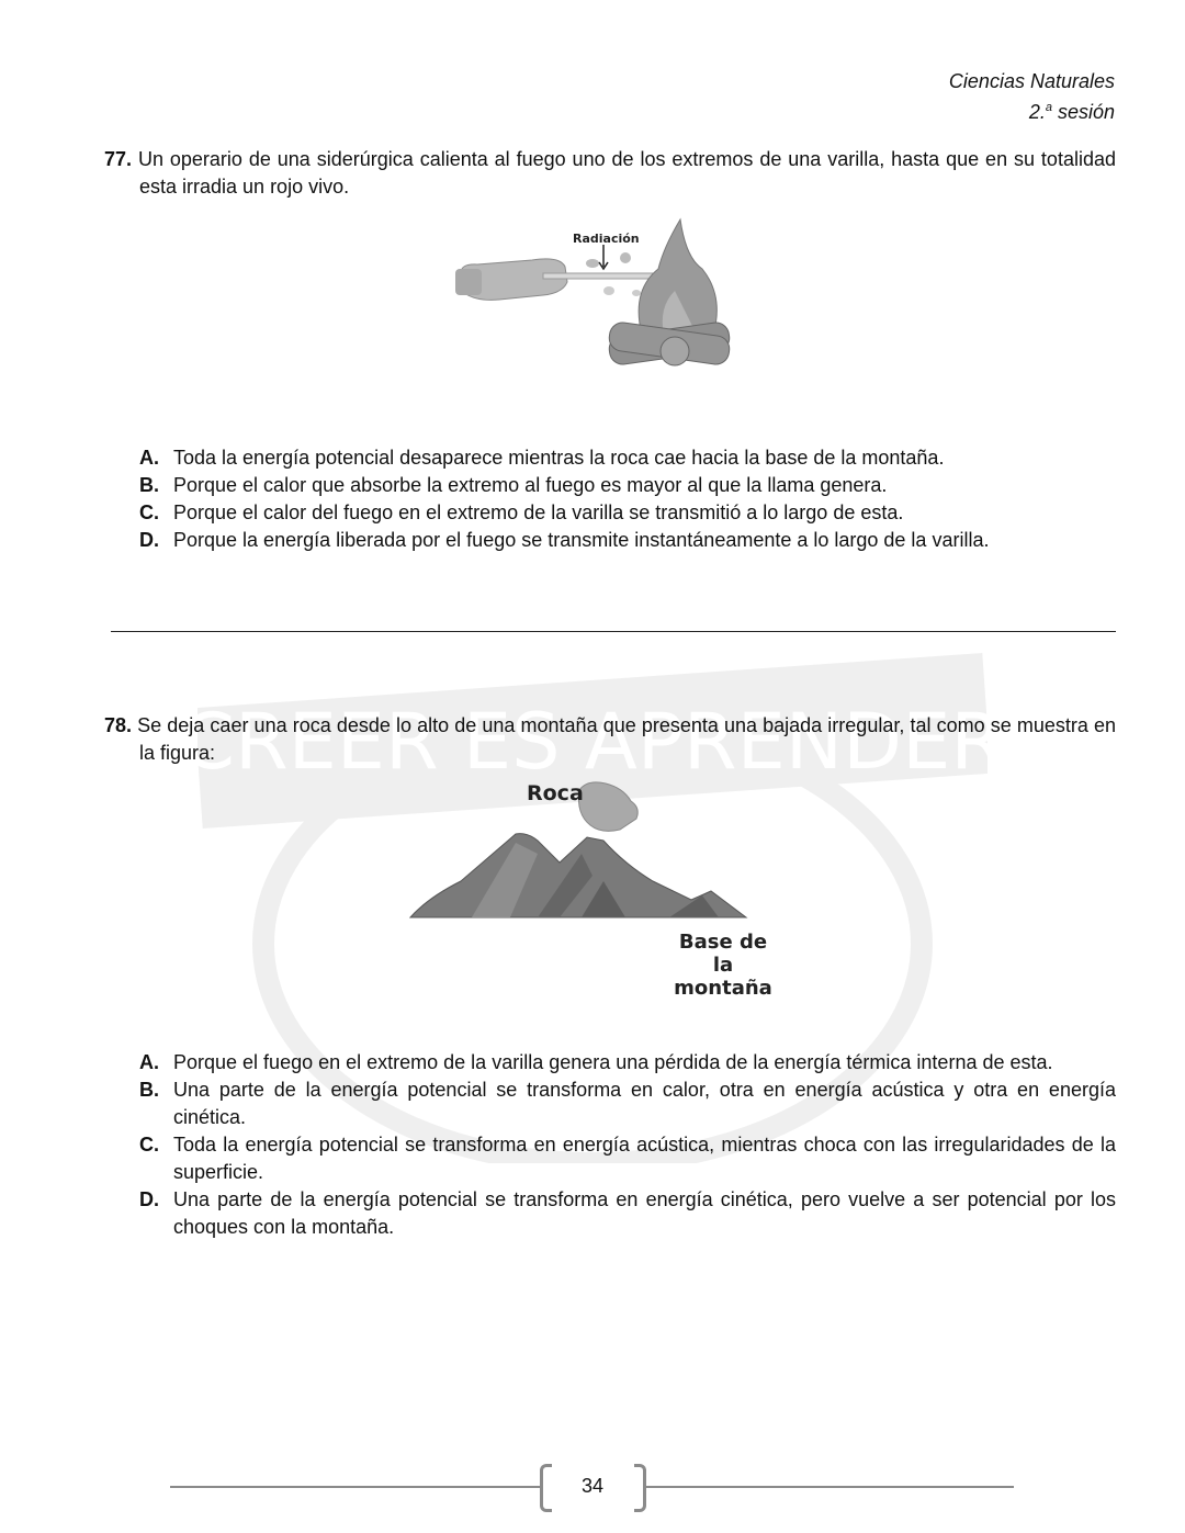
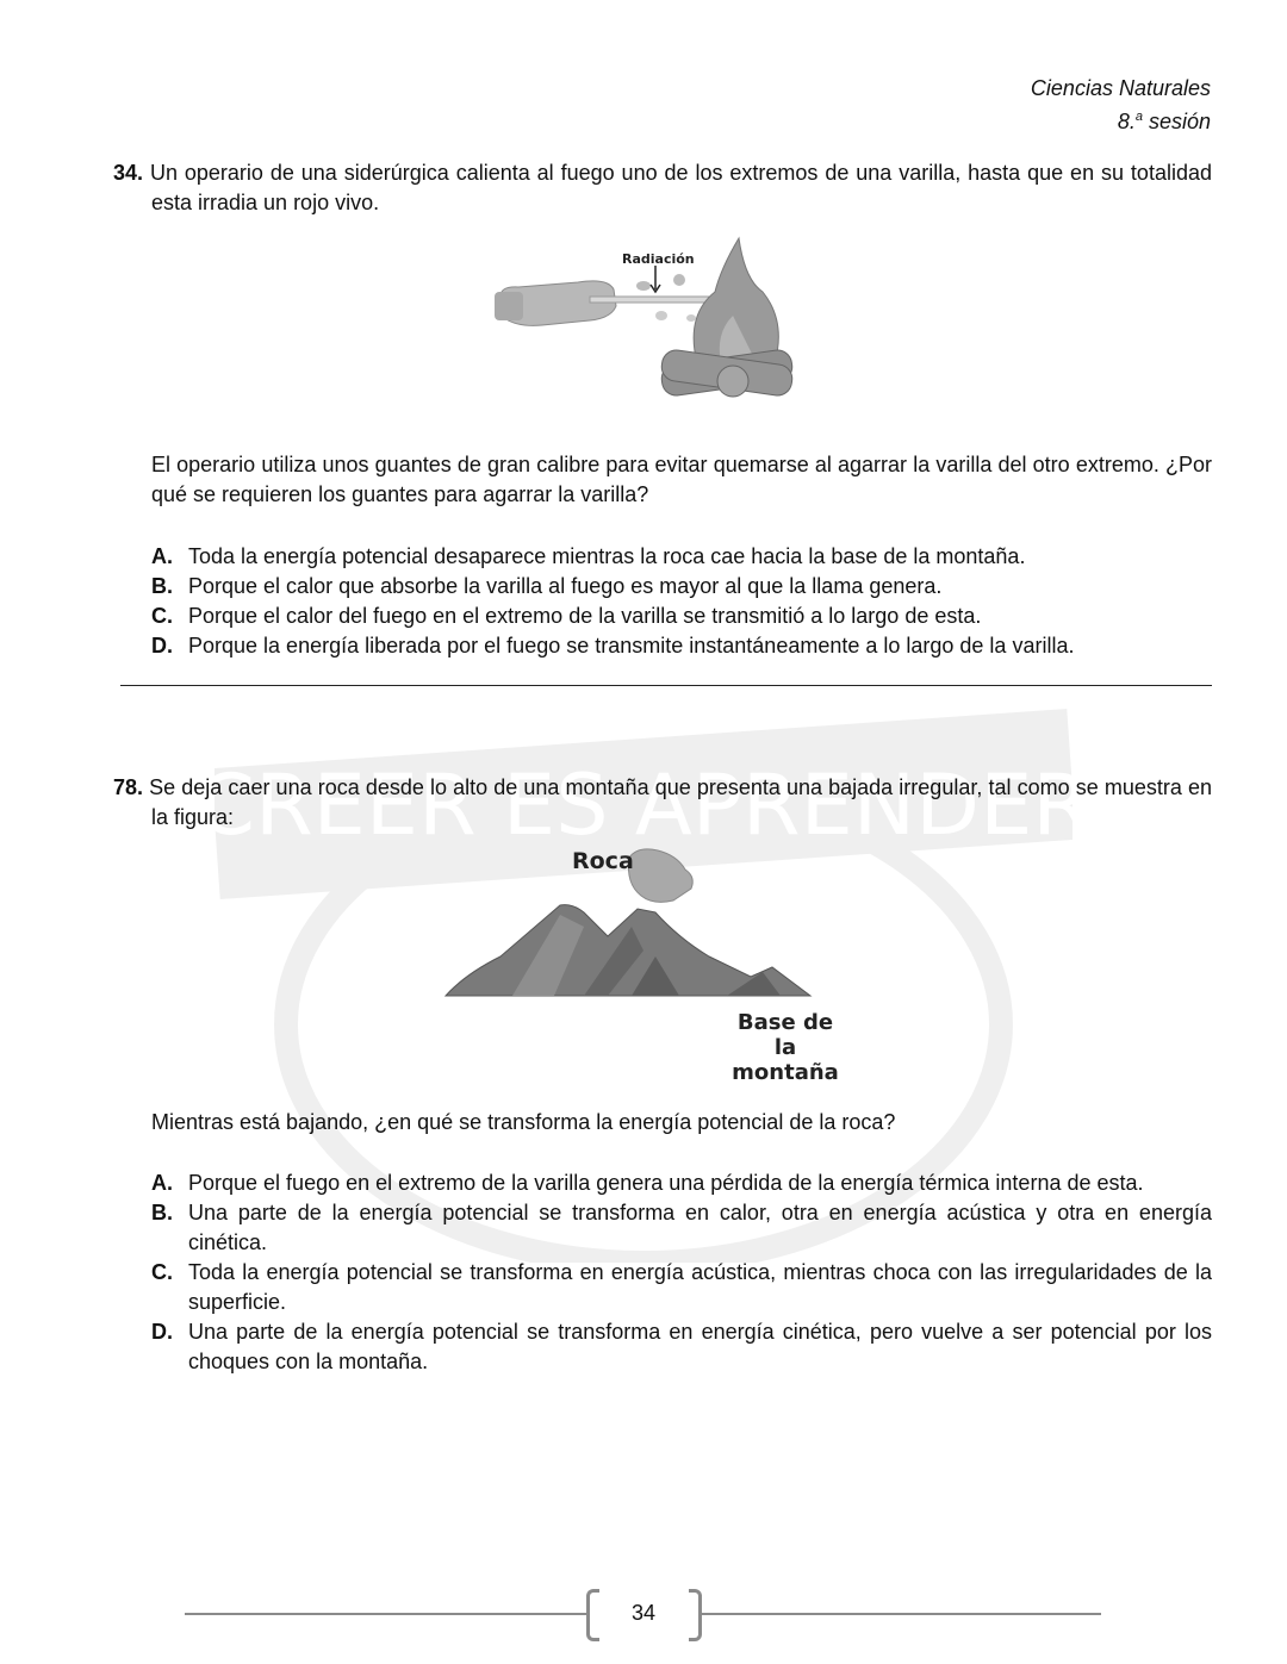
  CREER ES APRENDER
  Ciencias Naturales
- 2.a sesión
+ 8.a sesión
- 77. Un operario de una siderúrgica calienta al fuego uno de los extremos de una varilla, hasta que en su totalidad esta irradia un rojo vivo.
+ 34. Un operario de una siderúrgica calienta al fuego uno de los extremos de una varilla, hasta que en su totalidad esta irradia un rojo vivo.
  Radiación
+ El operario utiliza unos guantes de gran calibre para evitar quemarse al agarrar la varilla del otro extremo. ¿Por qué se requieren los guantes para agarrar la varilla?
  A.
  Toda la energía potencial desaparece mientras la roca cae hacia la base de la montaña.
  B.
- Porque el calor que absorbe la extremo al fuego es mayor al que la llama genera.
+ Porque el calor que absorbe la varilla al fuego es mayor al que la llama genera.
  C.
  Porque el calor del fuego en el extremo de la varilla se transmitió a lo largo de esta.
  D.
  Porque la energía liberada por el fuego se transmite instantáneamente a lo largo de la varilla.
  78. Se deja caer una roca desde lo alto de una montaña que presenta una bajada irregular, tal como se muestra en la figura:
  Roca
  Base de la
  montaña
+ Mientras está bajando, ¿en qué se transforma la energía potencial de la roca?
  A.
  Porque el fuego en el extremo de la varilla genera una pérdida de la energía térmica interna de esta.
  B.
  Una parte de la energía potencial se transforma en calor, otra en energía acústica y otra en energía cinética.
  C.
  Toda la energía potencial se transforma en energía acústica, mientras choca con las irregularidades de la superficie.
  D.
  Una parte de la energía potencial se transforma en energía cinética, pero vuelve a ser potencial por los choques con la montaña.
  34
